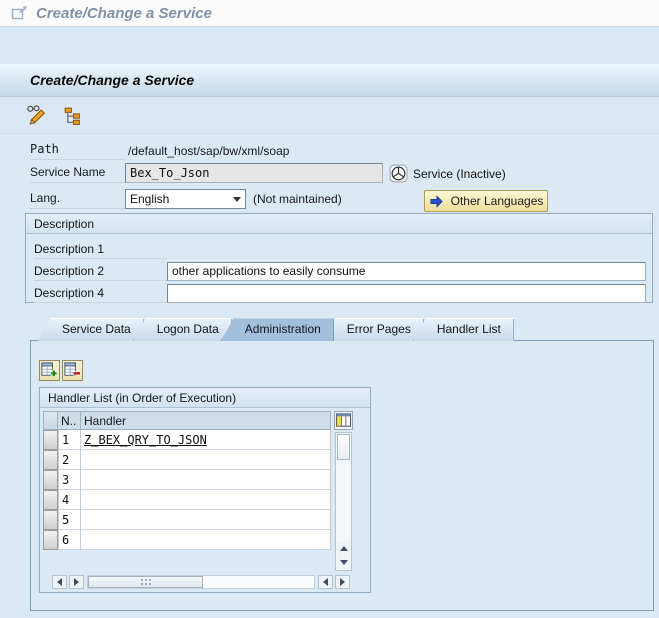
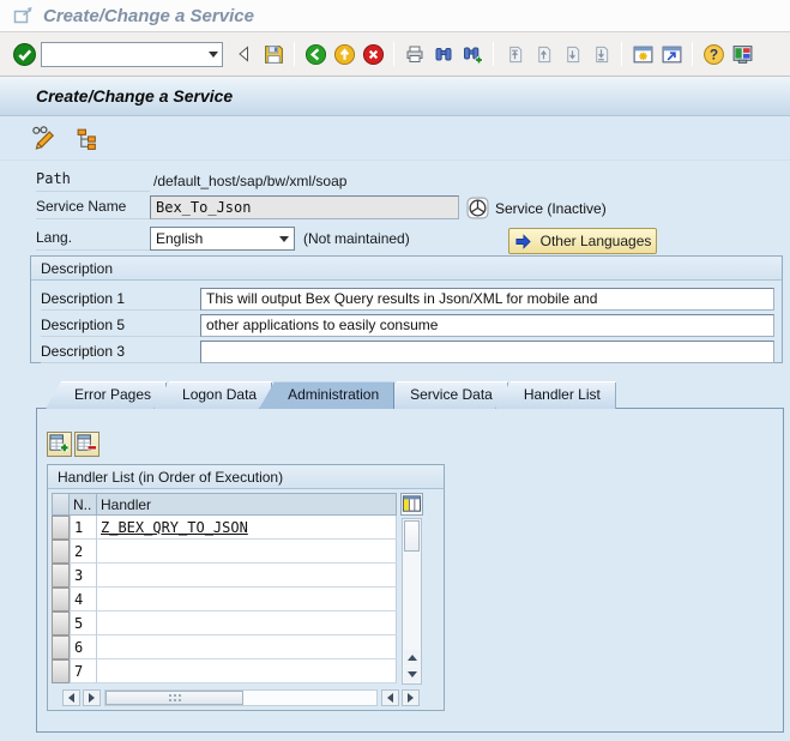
  Create/Change a Service
+ ?
  Create/Change a Service
  Path
  /default_host/sap/bw/xml/soap
  Service Name
  Bex_To_Json
  Service (Inactive)
  Lang.
  English
  (Not maintained)
  Other Languages
  Description
  Description 1
+ This will output Bex Query results in Json/XML for mobile and
- Description 2
+ Description 5
  other applications to easily consume
- Description 4
+ Description 3
- Service Data
+ Error Pages
  Logon Data
  Administration
- Error Pages
+ Service Data
  Handler List
  Handler List (in Order of Execution)
  N..
  Handler
  1
  Z_BEX_QRY_TO_JSON
  2
  3
  4
  5
  6
+ 7
